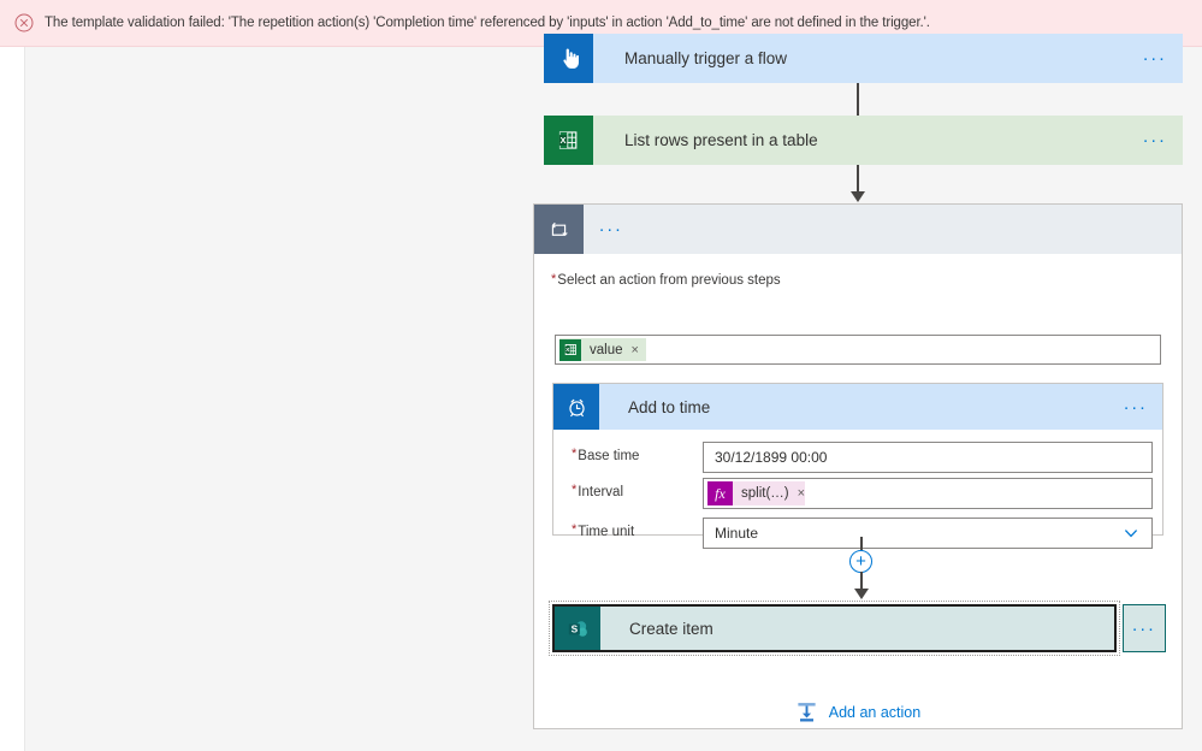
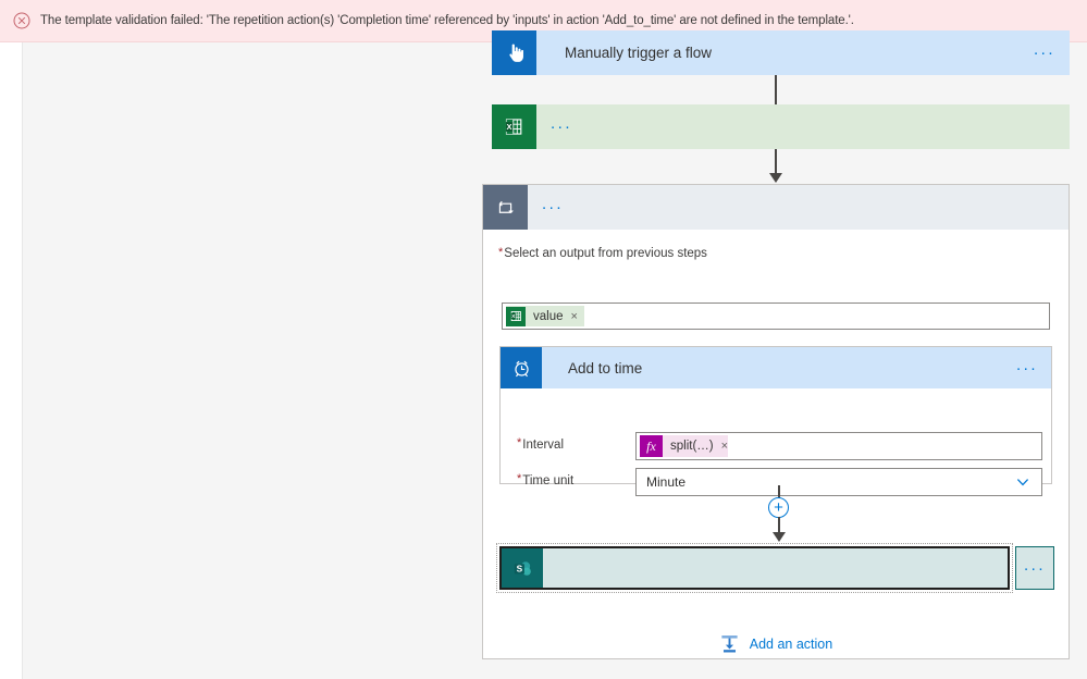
- The template validation failed: 'The repetition action(s) 'Completion time' referenced by 'inputs' in action 'Add_to_time' are not defined in the trigger.'.
+ The template validation failed: 'The repetition action(s) 'Completion time' referenced by 'inputs' in action 'Add_to_time' are not defined in the template.'.
  Manually trigger a flow
  ...
  X
- List rows present in a table
  ...
  ...
- *Select an action from previous steps
+ *Select an output from previous steps
  value
  ×
  Add to time
  ...
- *Base time
- 30/12/1899 00:00
  *Interval
  fx
  split(…)
  ×
  *Time unit
  Minute
  +
  S
- Create item
  ...
  Add an action
